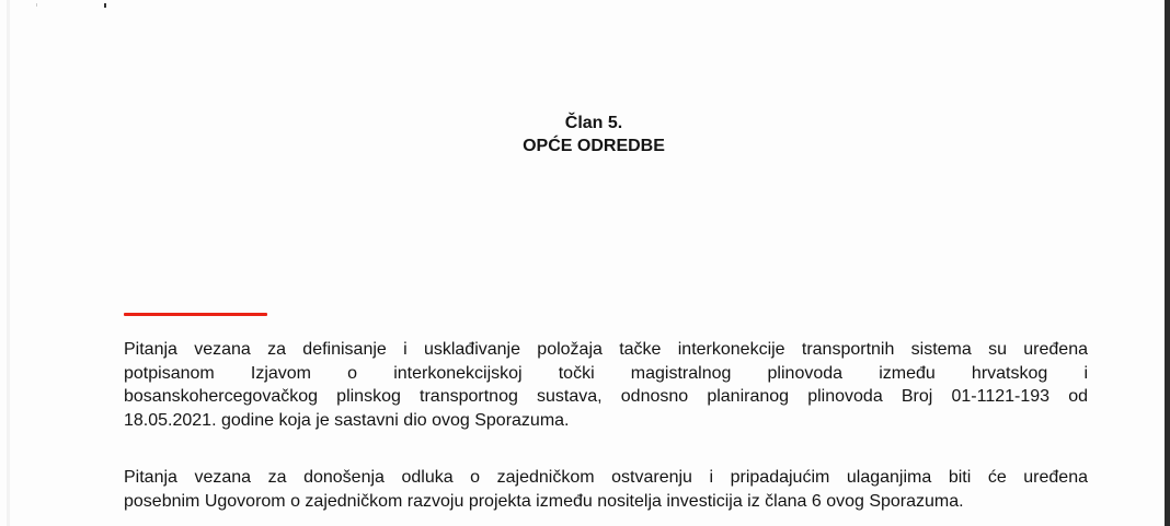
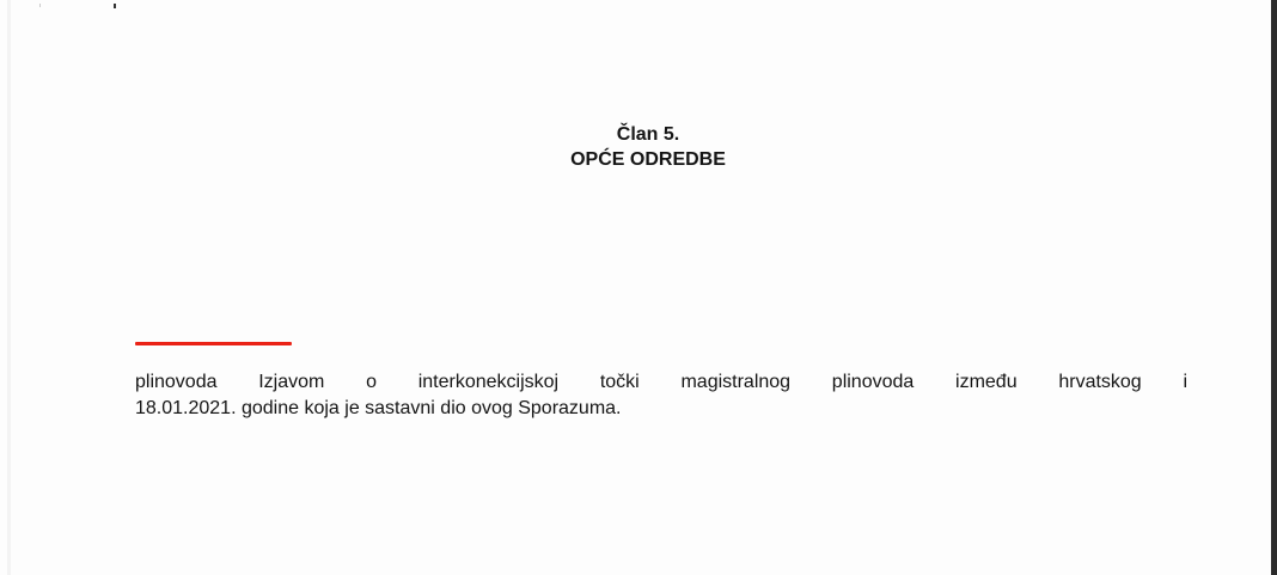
  Član 5.
  OPĆE ODREDBE
- Pitanja vezana za definisanje i usklađivanje položaja tačke interkonekcije transportnih sistema su uređena
- potpisanom Izjavom o interkonekcijskoj točki magistralnog plinovoda između hrvatskog i
+ plinovoda Izjavom o interkonekcijskoj točki magistralnog plinovoda između hrvatskog i
- bosanskohercegovačkog plinskog transportnog sustava, odnosno planiranog plinovoda Broj 01-1121-193 od
- 18.05.2021. godine koja je sastavni dio ovog Sporazuma.
+ 18.01.2021. godine koja je sastavni dio ovog Sporazuma.
- Pitanja vezana za donošenja odluka o zajedničkom ostvarenju i pripadajućim ulaganjima biti će uređena
- posebnim Ugovorom o zajedničkom razvoju projekta između nositelja investicija iz člana 6 ovog Sporazuma.
